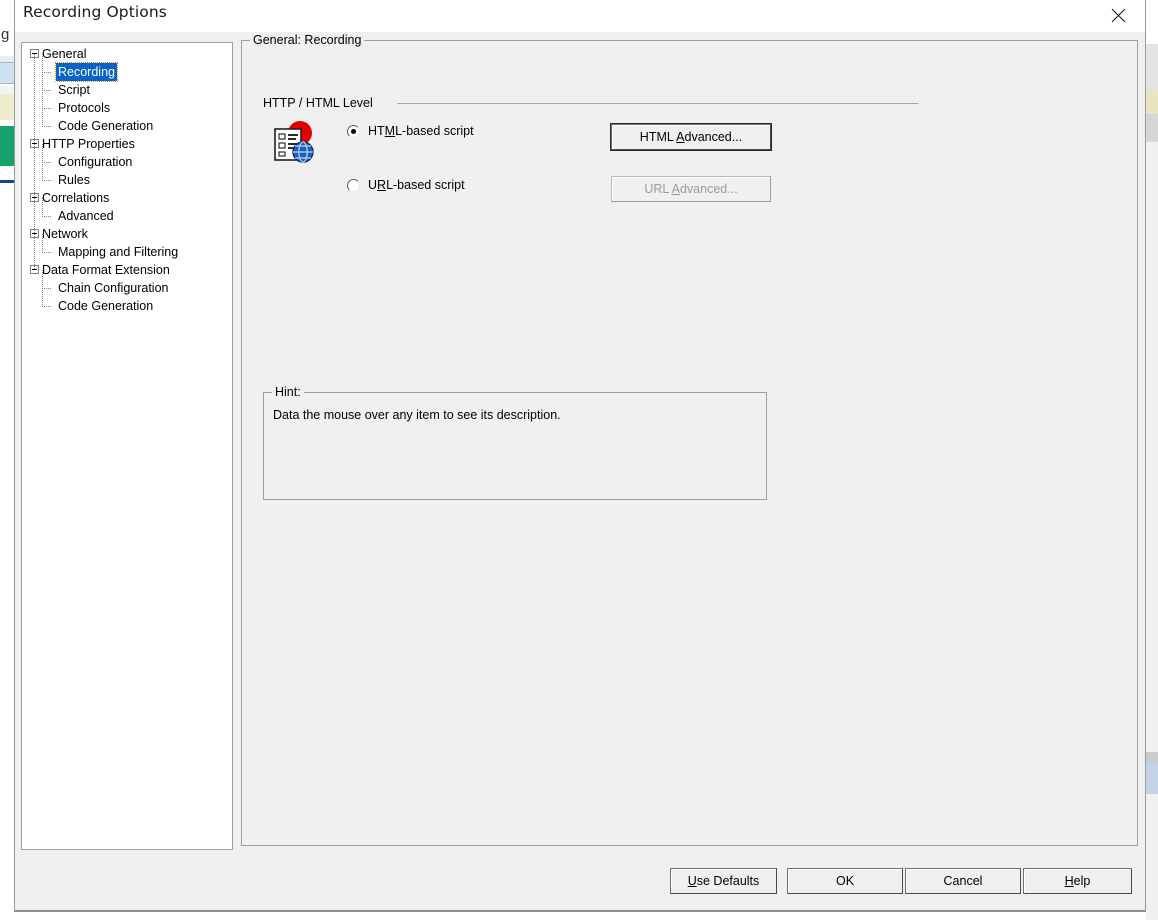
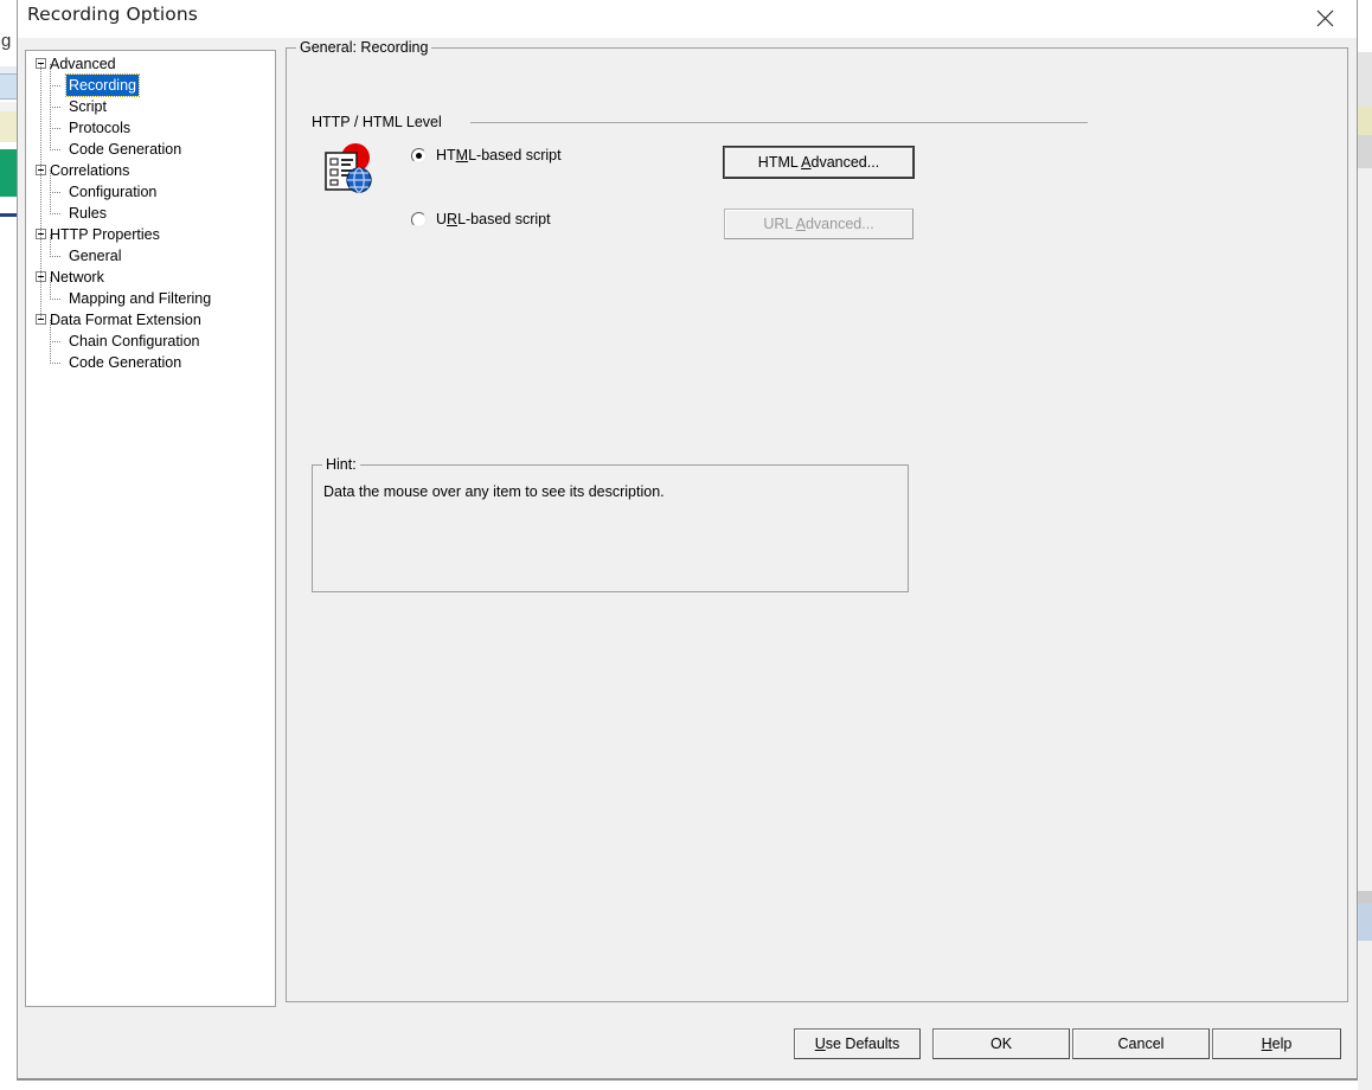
  g
  Recording Options
- General
+ Advanced
  Recording
  Script
  Protocols
  Code Generation
- HTTP Properties
+ Correlations
  Configuration
  Rules
- Correlations
+ HTTP Properties
- Advanced
+ General
  Network
  Mapping and Filtering
  Data Format Extension
  Chain Configuration
  Code Generation
  General: Recording
  HTTP / HTML Level
  HTML-based script
  URL-based script
  HTML Advanced...
  URL Advanced...
  Hint:
  Data the mouse over any item to see its description.
  Use Defaults
  OK
  Cancel
  Help
